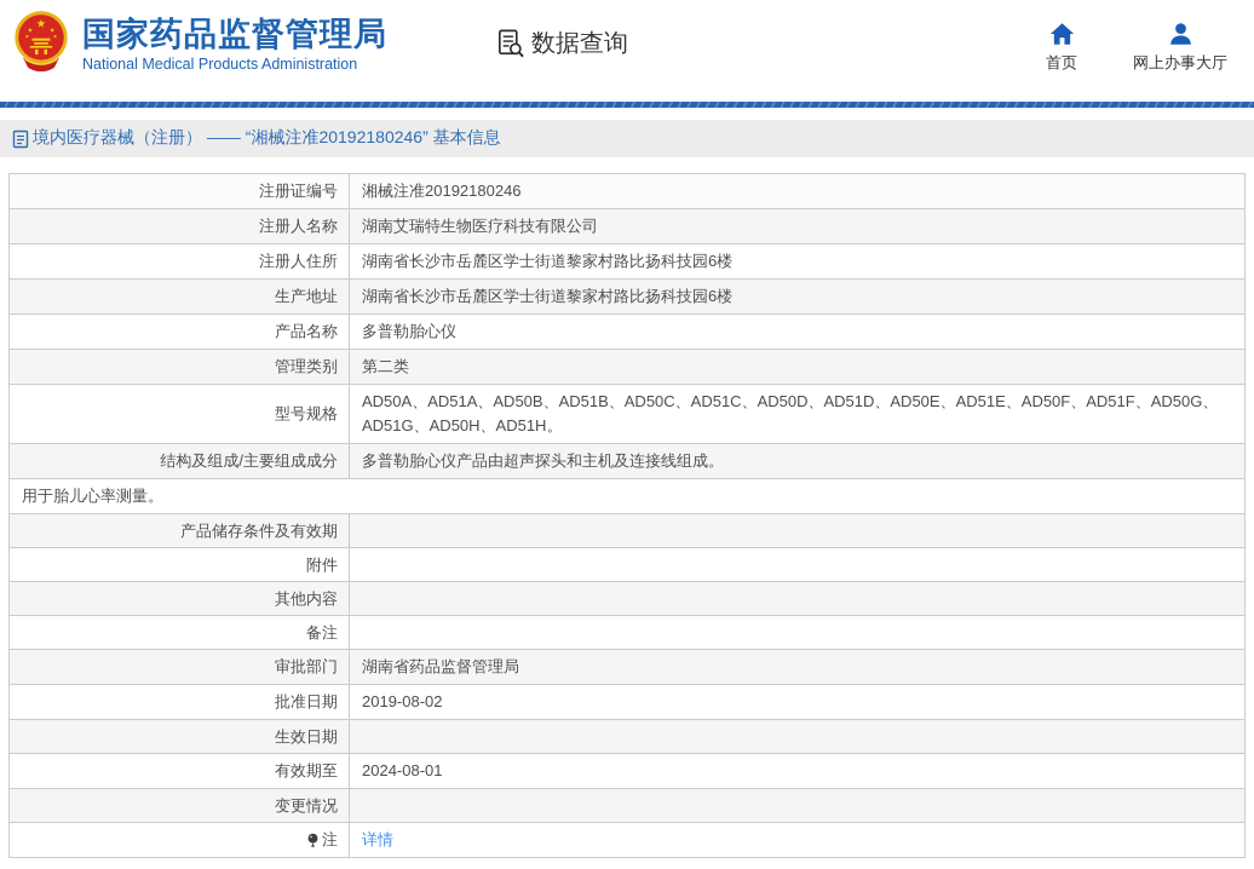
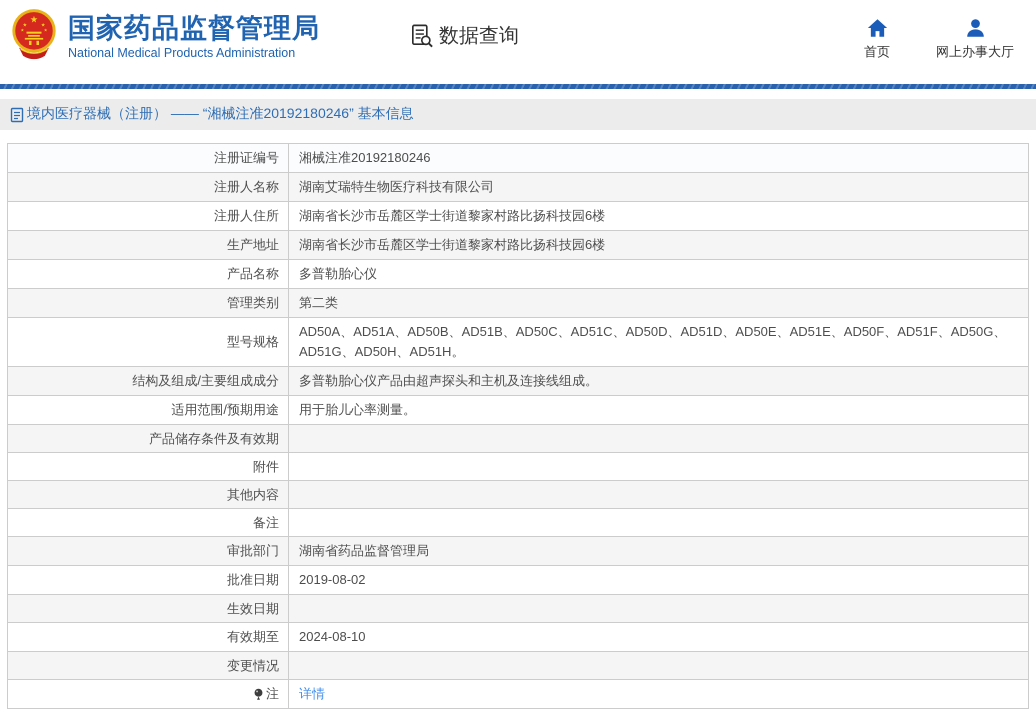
  ★
  国家药品监督管理局
  National Medical Products Administration
  数据查询
  首页
  网上办事大厅
  境内医疗器械（注册） —— “湘械注准20192180246” 基本信息
  注册证编号
  湘械注准20192180246
  注册人名称
  湖南艾瑞特生物医疗科技有限公司
  注册人住所
  湖南省长沙市岳麓区学士街道黎家村路比扬科技园6楼
  生产地址
  湖南省长沙市岳麓区学士街道黎家村路比扬科技园6楼
  产品名称
  多普勒胎心仪
  管理类别
  第二类
  型号规格
  AD50A、AD51A、AD50B、AD51B、AD50C、AD51C、AD50D、AD51D、AD50E、AD51E、AD50F、AD51F、AD50G、AD51G、AD50H、AD51H。
  结构及组成/主要组成成分
  多普勒胎心仪产品由超声探头和主机及连接线组成。
+ 适用范围/预期用途
  用于胎儿心率测量。
  产品储存条件及有效期
  附件
  其他内容
  备注
  审批部门
  湖南省药品监督管理局
  批准日期
  2019-08-02
  生效日期
  有效期至
- 2024-08-01
+ 2024-08-10
  变更情况
  注
  详情
